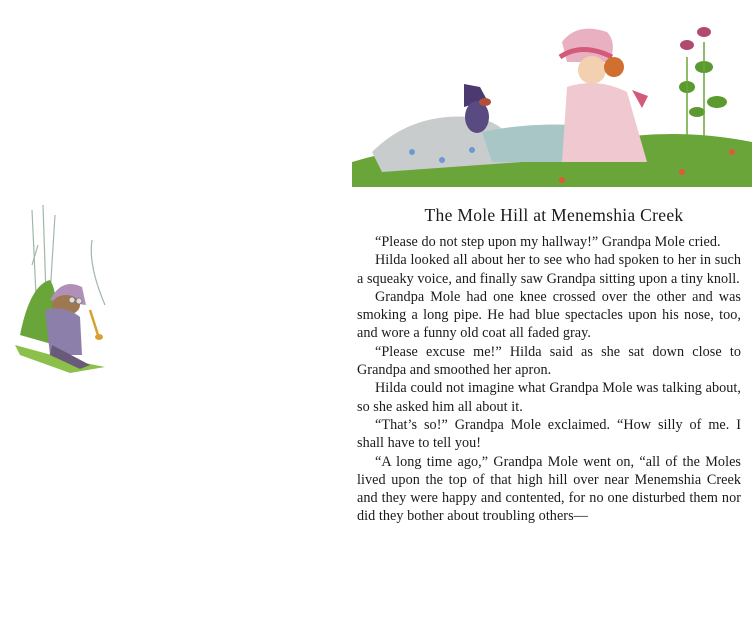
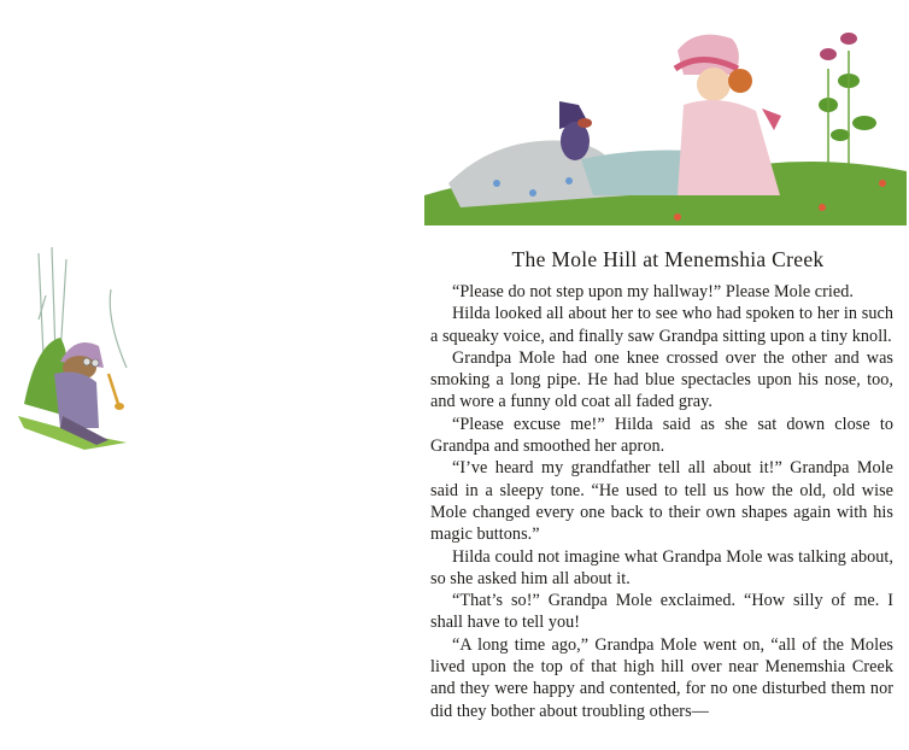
  The Mole Hill at Menemshia Creek
- “Please do not step upon my hallway!” Grandpa Mole cried.
+ “Please do not step upon my hallway!” Please Mole cried.
  Hilda looked all about her to see who had spoken to her in such a squeaky voice, and finally saw Grandpa sitting upon a tiny knoll.
  Grandpa Mole had one knee crossed over the other and was smoking a long pipe. He had blue spectacles upon his nose, too, and wore a funny old coat all faded gray.
  “Please excuse me!” Hilda said as she sat down close to Grandpa and smoothed her apron.
+ “I’ve heard my grandfather tell all about it!” Grandpa Mole said in a sleepy tone. “He used to tell us how the old, old wise Mole changed every one back to their own shapes again with his magic buttons.”
  Hilda could not imagine what Grandpa Mole was talking about, so she asked him all about it.
  “That’s so!” Grandpa Mole exclaimed. “How silly of me. I shall have to tell you!
  “A long time ago,” Grandpa Mole went on, “all of the Moles lived upon the top of that high hill over near Menemshia Creek and they were happy and contented, for no one disturbed them nor did they bother about troubling others—
